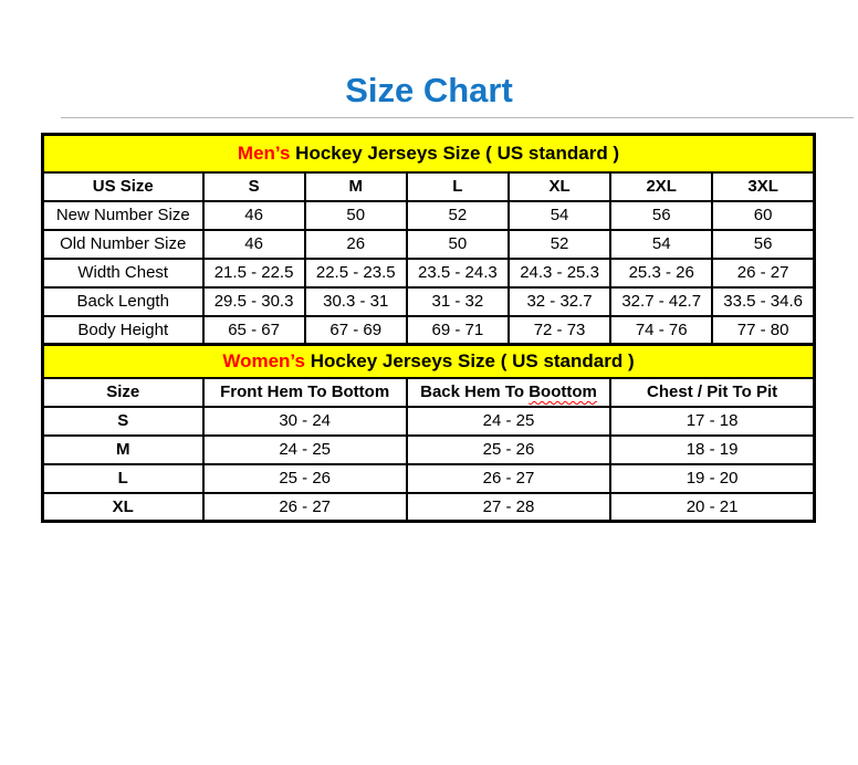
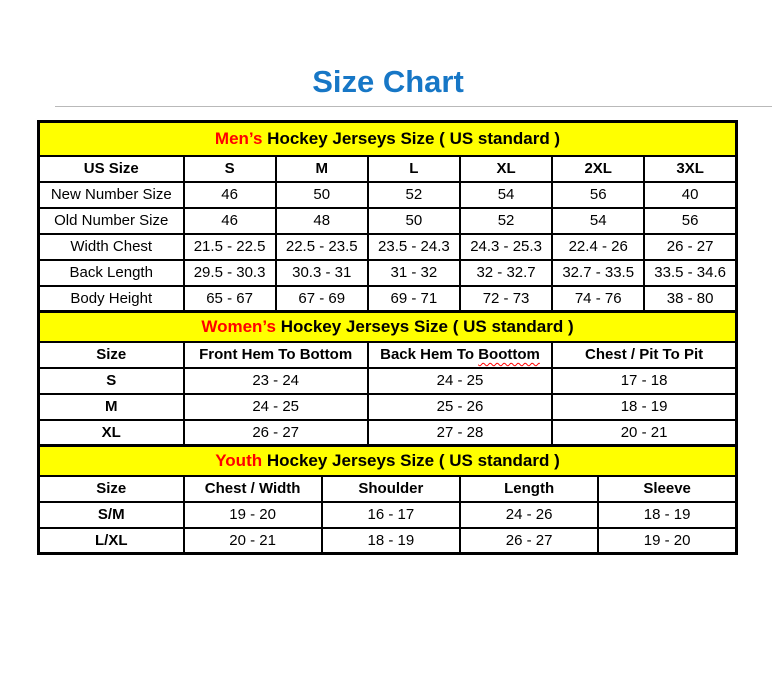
  Size Chart
  Men’s Hockey Jerseys Size ( US standard )
  US Size	S	M	L	XL	2XL	3XL
- New Number Size	46	50	52	54	56	60
+ New Number Size	46	50	52	54	56	40
- Old Number Size	46	26	50	52	54	56
+ Old Number Size	46	48	50	52	54	56
- Width Chest	21.5 - 22.5	22.5 - 23.5	23.5 - 24.3	24.3 - 25.3	25.3 - 26	26 - 27
+ Width Chest	21.5 - 22.5	22.5 - 23.5	23.5 - 24.3	24.3 - 25.3	22.4 - 26	26 - 27
- Back Length	29.5 - 30.3	30.3 - 31	31 - 32	32 - 32.7	32.7 - 42.7	33.5 - 34.6
+ Back Length	29.5 - 30.3	30.3 - 31	31 - 32	32 - 32.7	32.7 - 33.5	33.5 - 34.6
- Body Height	65 - 67	67 - 69	69 - 71	72 - 73	74 - 76	77 - 80
+ Body Height	65 - 67	67 - 69	69 - 71	72 - 73	74 - 76	38 - 80
  Women’s Hockey Jerseys Size ( US standard )
  Size	Front Hem To Bottom	Back Hem To Boottom	Chest / Pit To Pit
- S	30 - 24	24 - 25	17 - 18
+ S	23 - 24	24 - 25	17 - 18
  M	24 - 25	25 - 26	18 - 19
- L	25 - 26	26 - 27	19 - 20
  XL	26 - 27	27 - 28	20 - 21
+ Youth Hockey Jerseys Size ( US standard )
+ Size	Chest / Width	Shoulder	Length	Sleeve
+ S/M	19 - 20	16 - 17	24 - 26	18 - 19
+ L/XL	20 - 21	18 - 19	26 - 27	19 - 20
